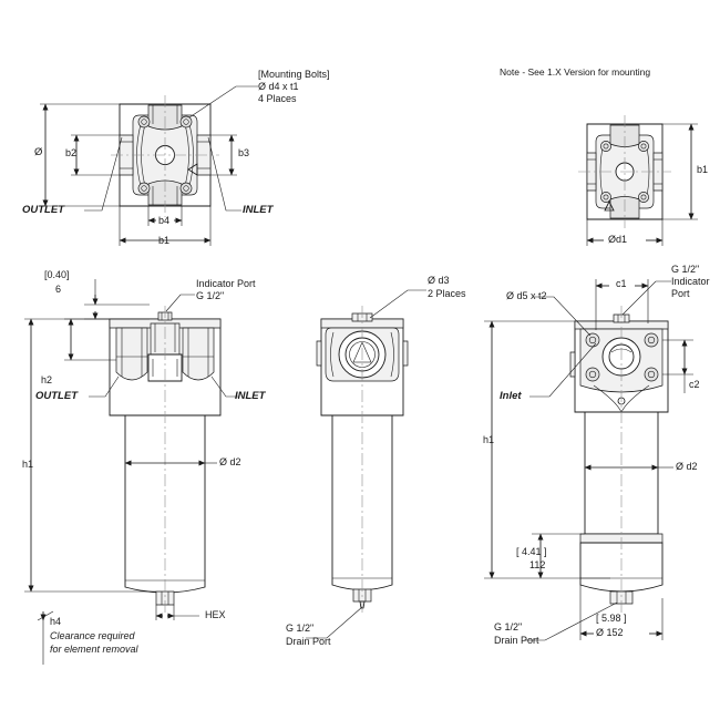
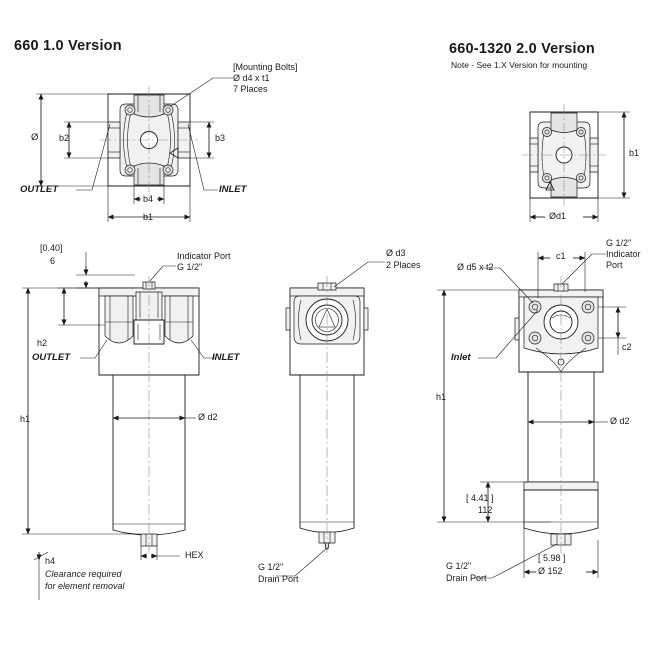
+ 660 1.0 Version
+ 660-1320 2.0 Version
  Note - See 1.X Version for mounting
  [Mounting Bolts]
  Ø d4 x t1
- 4 Places
+ 7 Places
  Ø
  b2
  b3
  b4
  b1
  OUTLET
  INLET
  [0.40]
  6
  Indicator Port
  G 1/2"
  h1
  h2
  OUTLET
  INLET
  Ø d2
  HEX
  h4
  Clearance required
  for element removal
  Ø d3
  2 Places
  G 1/2"
  Drain Port
  b1
  Ød1
  c1
  c2
  Ø d5 x t2
  G 1/2"
  Indicator
  Port
  Inlet
  h1
  Ø d2
  [ 4.41 ]
  112
  [ 5.98 ]
  Ø 152
  G 1/2"
  Drain Port
